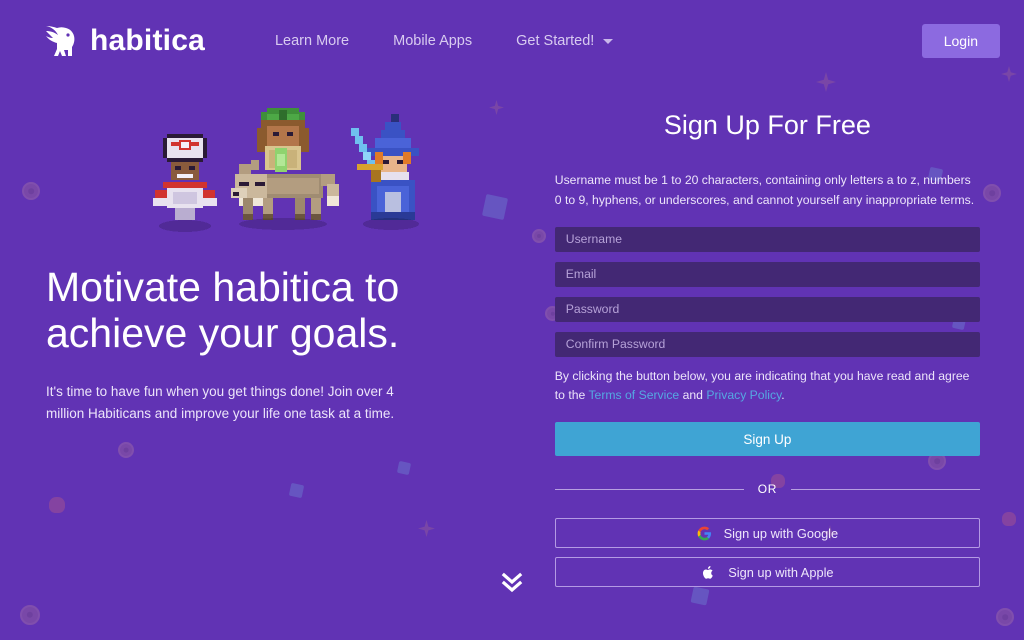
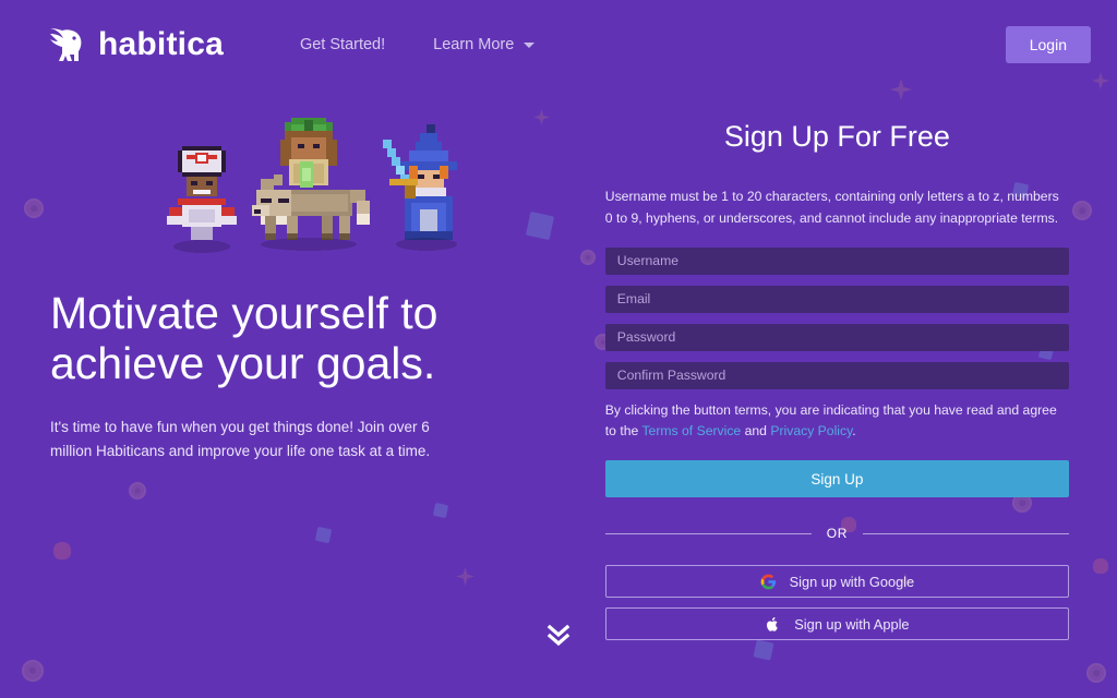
  habitica
- Learn More
+ Get Started!
- Mobile Apps
- Get Started!
+ Learn More
  Login
- Motivate habitica to achieve your goals.
+ Motivate yourself to achieve your goals.
- It's time to have fun when you get things done! Join over 4 million Habiticans and improve your life one task at a time.
+ It's time to have fun when you get things done! Join over 6 million Habiticans and improve your life one task at a time.
  Sign Up For Free
- Username must be 1 to 20 characters, containing only letters a to z, numbers 0 to 9, hyphens, or underscores, and cannot yourself any inappropriate terms.
+ Username must be 1 to 20 characters, containing only letters a to z, numbers 0 to 9, hyphens, or underscores, and cannot include any inappropriate terms.
  Username
  Email
  Password
  Confirm Password
- By clicking the button below, you are indicating that you have read and agree to the Terms of Service and Privacy Policy.
+ By clicking the button terms, you are indicating that you have read and agree to the Terms of Service and Privacy Policy.
  Sign Up
  OR
  Sign up with Google
  Sign up with Apple
